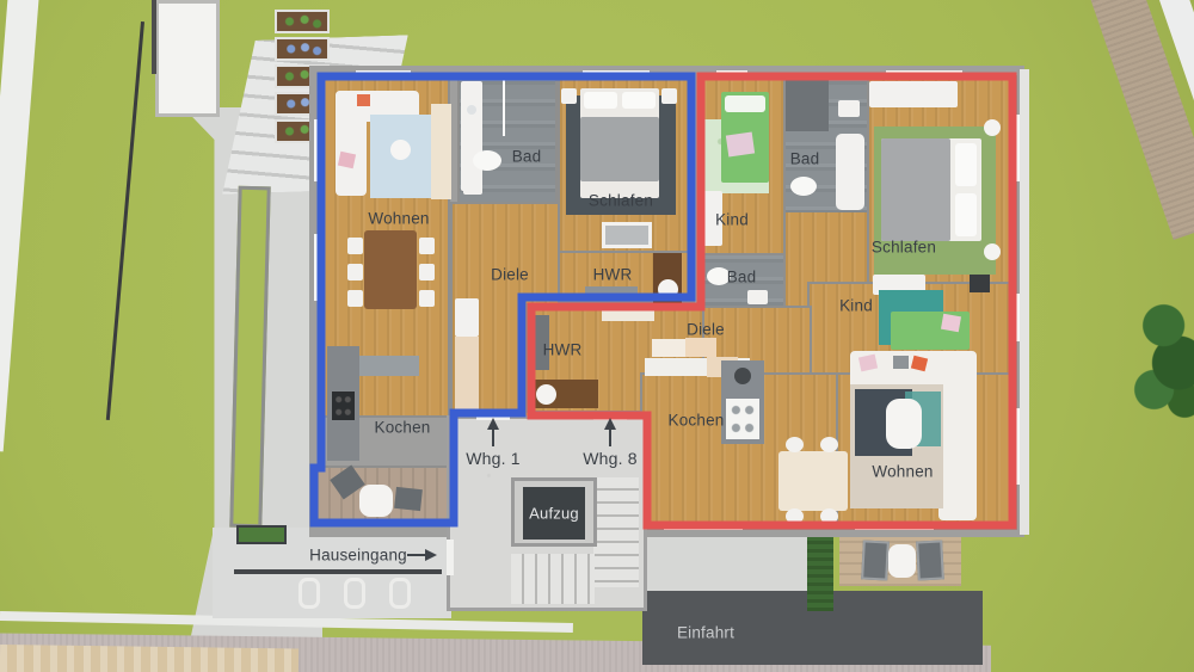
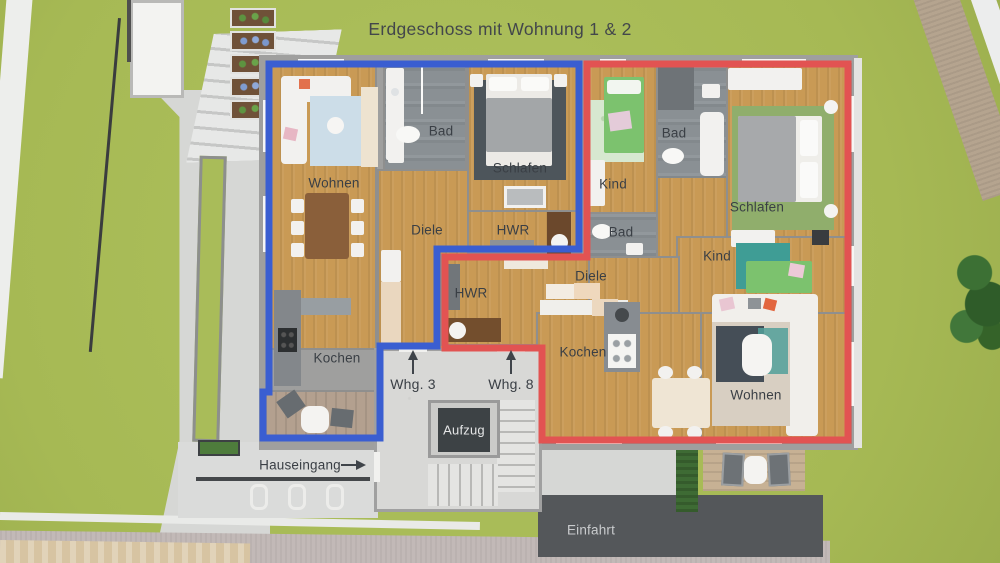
+ Erdgeschoss mit Wohnung 1 & 2
  Wohnen
  Bad
  Schlafen
  Diele
  HWR
  Kochen
  Kind
  Bad
  Schlafen
  Bad
  Kind
  Diele
  HWR
  Kochen
  Wohnen
- Whg. 1
+ Whg. 3
  Whg. 8
  Aufzug
  Hauseingang
  Einfahrt
